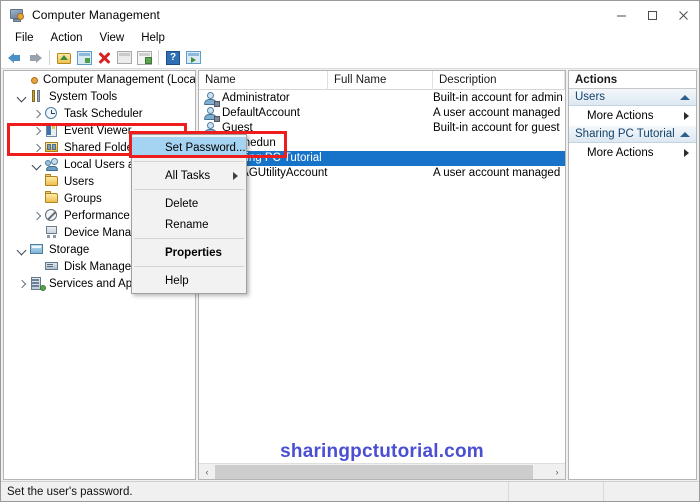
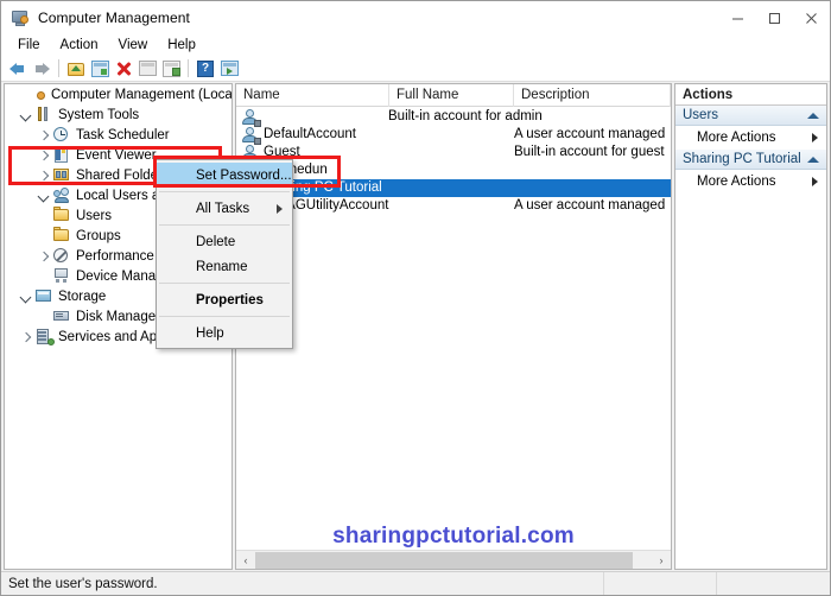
  Computer Management
  File
  Action
  View
  Help
  ?
  Computer Management (Loca
  System Tools
  Task Scheduler
  Event Viewer
  Shared Folde
  Users
  Groups
  Performance
  Device Mana
  Storage
  Disk Manage
  Name
  Full Name
  Description
- Administrator
  Built-in account for admin
  DefaultAccount
  A user account managed
  Guest
  Built-in account for guest
  ing PC Tutorial
  GUtilityAccount
  A user account managed
  sharingpctutorial.com
  ‹
  ›
  Set Password...
  All Tasks
  Delete
  Rename
  Properties
  Help
  Actions
  Users
  More Actions
  Sharing PC Tutorial
  More Actions
  Set the user's password.
